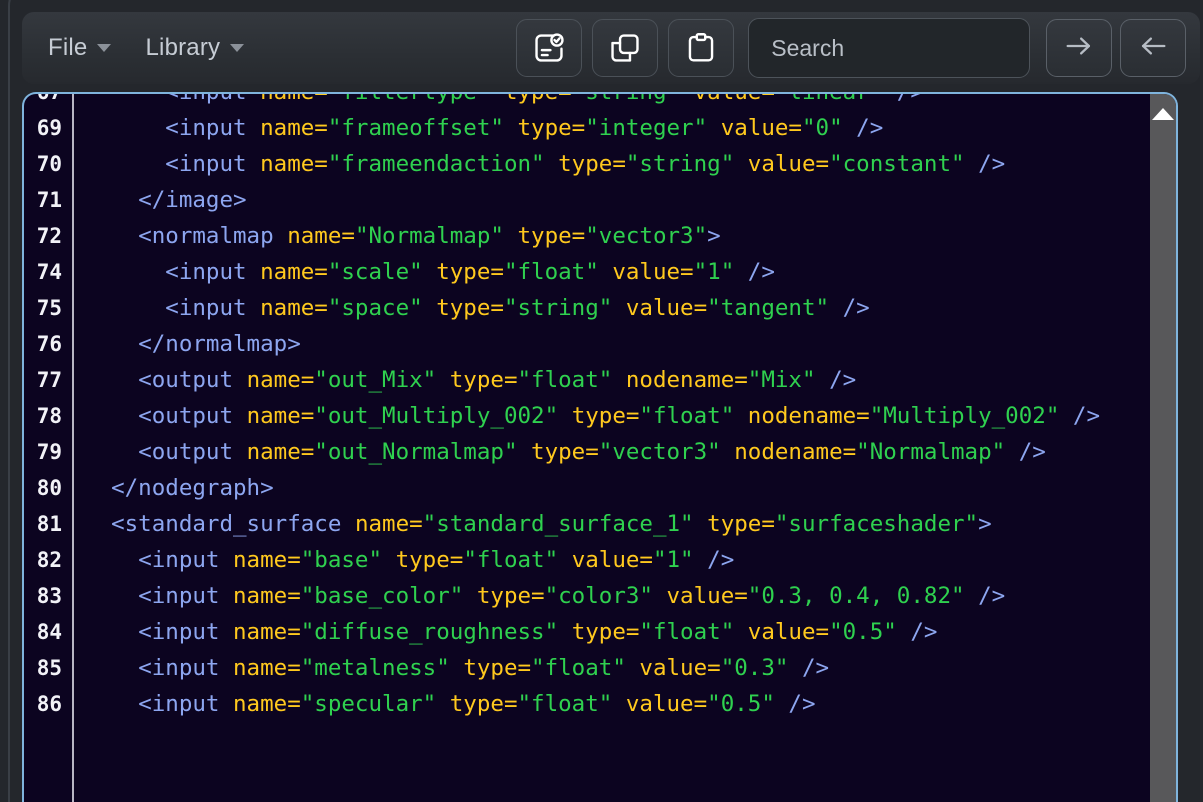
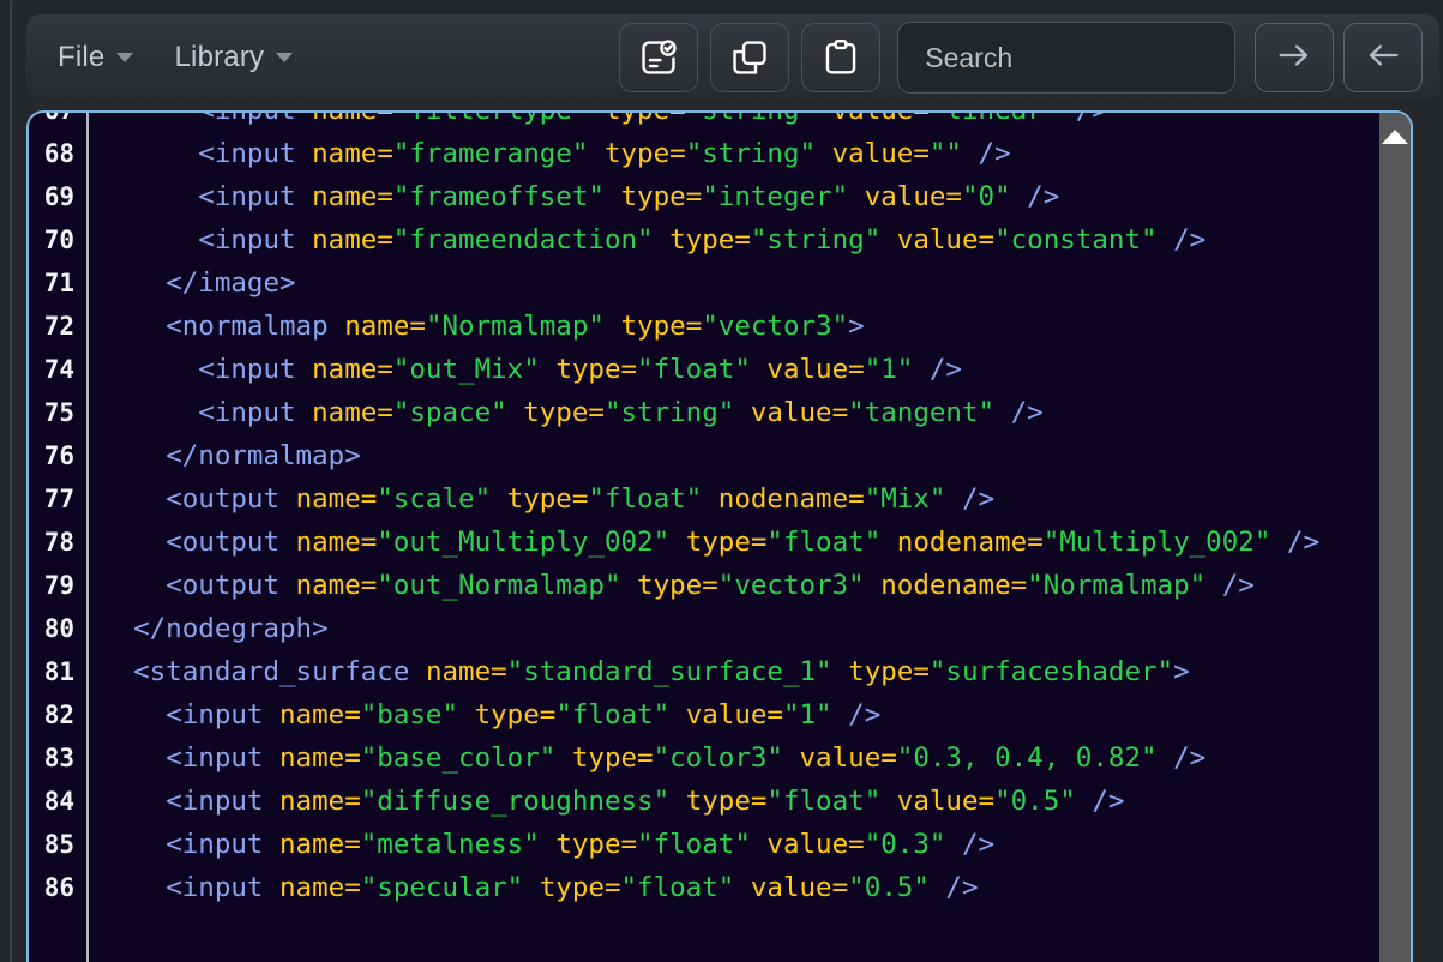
  File
  Library
  Search
+ 68
+ <input name="framerange" type="string" value="" />
  69
  <input name="frameoffset" type="integer" value="0" />
  70
  <input name="frameendaction" type="string" value="constant" />
  71
  </image>
  72
  <normalmap name="Normalmap" type="vector3">
  74
- <input name="scale" type="float" value="1" />
+ <input name="out_Mix" type="float" value="1" />
  75
  <input name="space" type="string" value="tangent" />
  76
  </normalmap>
  77
- <output name="out_Mix" type="float" nodename="Mix" />
+ <output name="scale" type="float" nodename="Mix" />
  78
  <output name="out_Multiply_002" type="float" nodename="Multiply_002" />
  79
  <output name="out_Normalmap" type="vector3" nodename="Normalmap" />
  80
  </nodegraph>
  81
  <standard_surface name="standard_surface_1" type="surfaceshader">
  82
  <input name="base" type="float" value="1" />
  83
  <input name="base_color" type="color3" value="0.3, 0.4, 0.82" />
  84
  <input name="diffuse_roughness" type="float" value="0.5" />
  85
  <input name="metalness" type="float" value="0.3" />
  86
  <input name="specular" type="float" value="0.5" />
